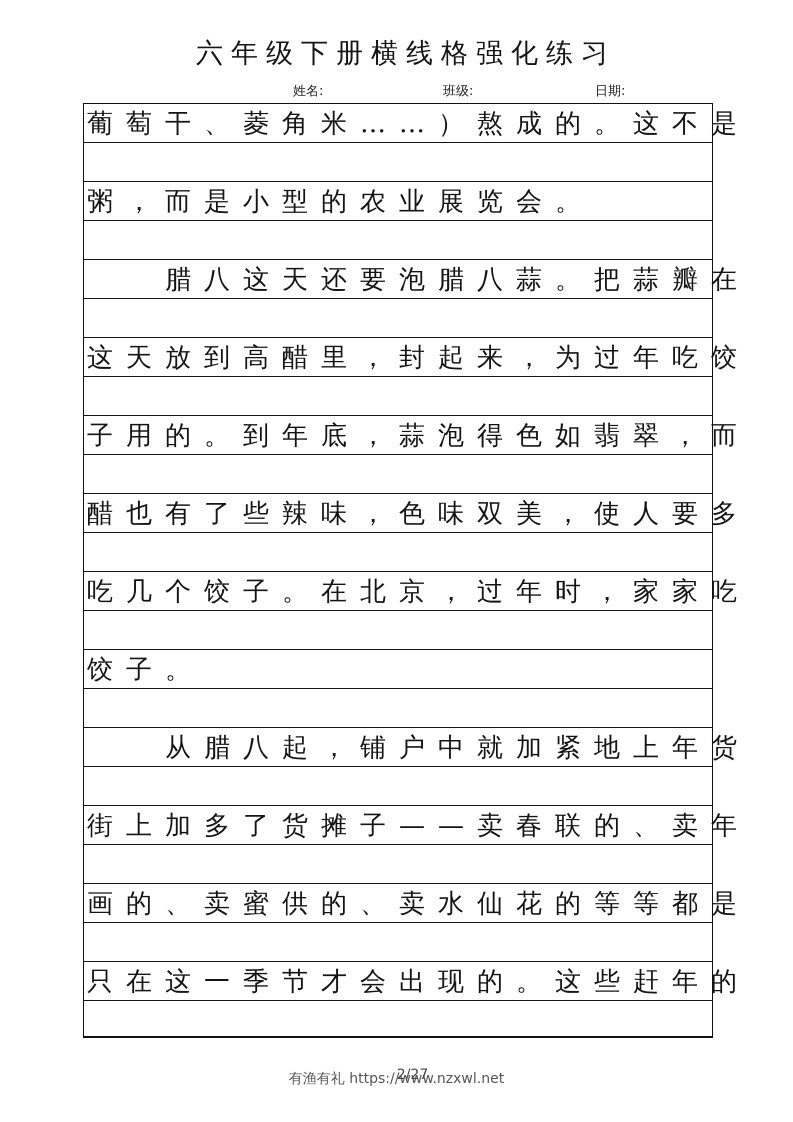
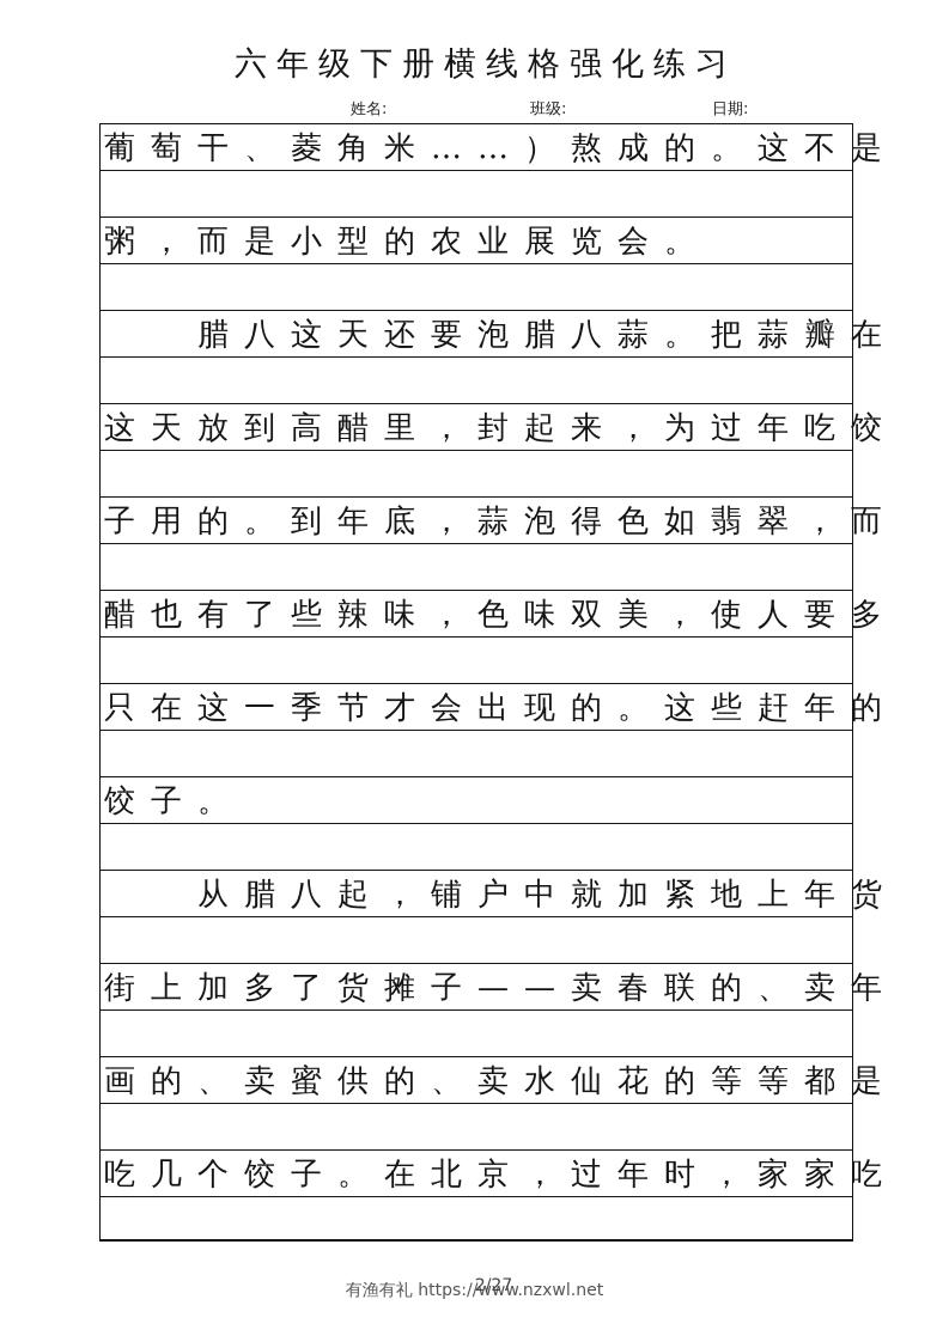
  六年级下册横线格强化练习
  姓名:
  班级:
  日期:
  葡萄干、菱角米……）熬成的。这不是
  粥，而是小型的农业展览会。
  腊八这天还要泡腊八蒜。把蒜瓣在
  这天放到高醋里，封起来，为过年吃饺
  子用的。到年底，蒜泡得色如翡翠，而
  醋也有了些辣味，色味双美，使人要多
- 吃几个饺子。在北京，过年时，家家吃
+ 只在这一季节才会出现的。这些赶年的
  饺子。
  从腊八起，铺户中就加紧地上年货
  街上加多了货摊子——卖春联的、卖年
  画的、卖蜜供的、卖水仙花的等等都是
- 只在这一季节才会出现的。这些赶年的
+ 吃几个饺子。在北京，过年时，家家吃
  有渔有礼 https://www.nzxwl.net
  2/27
